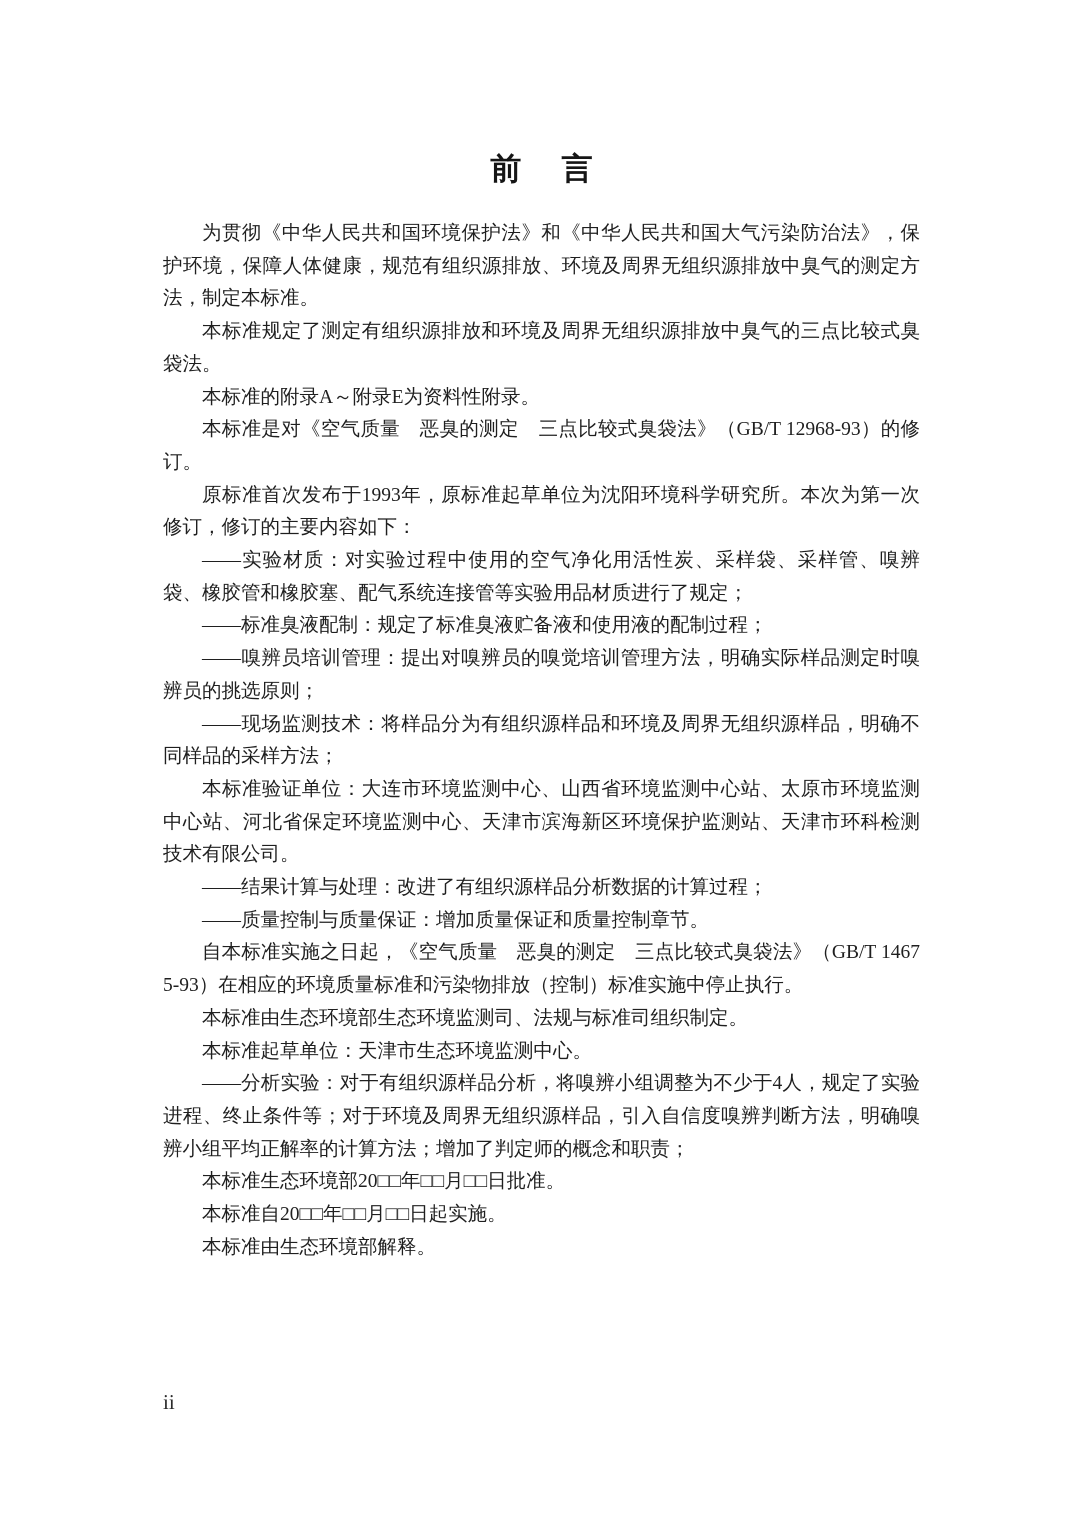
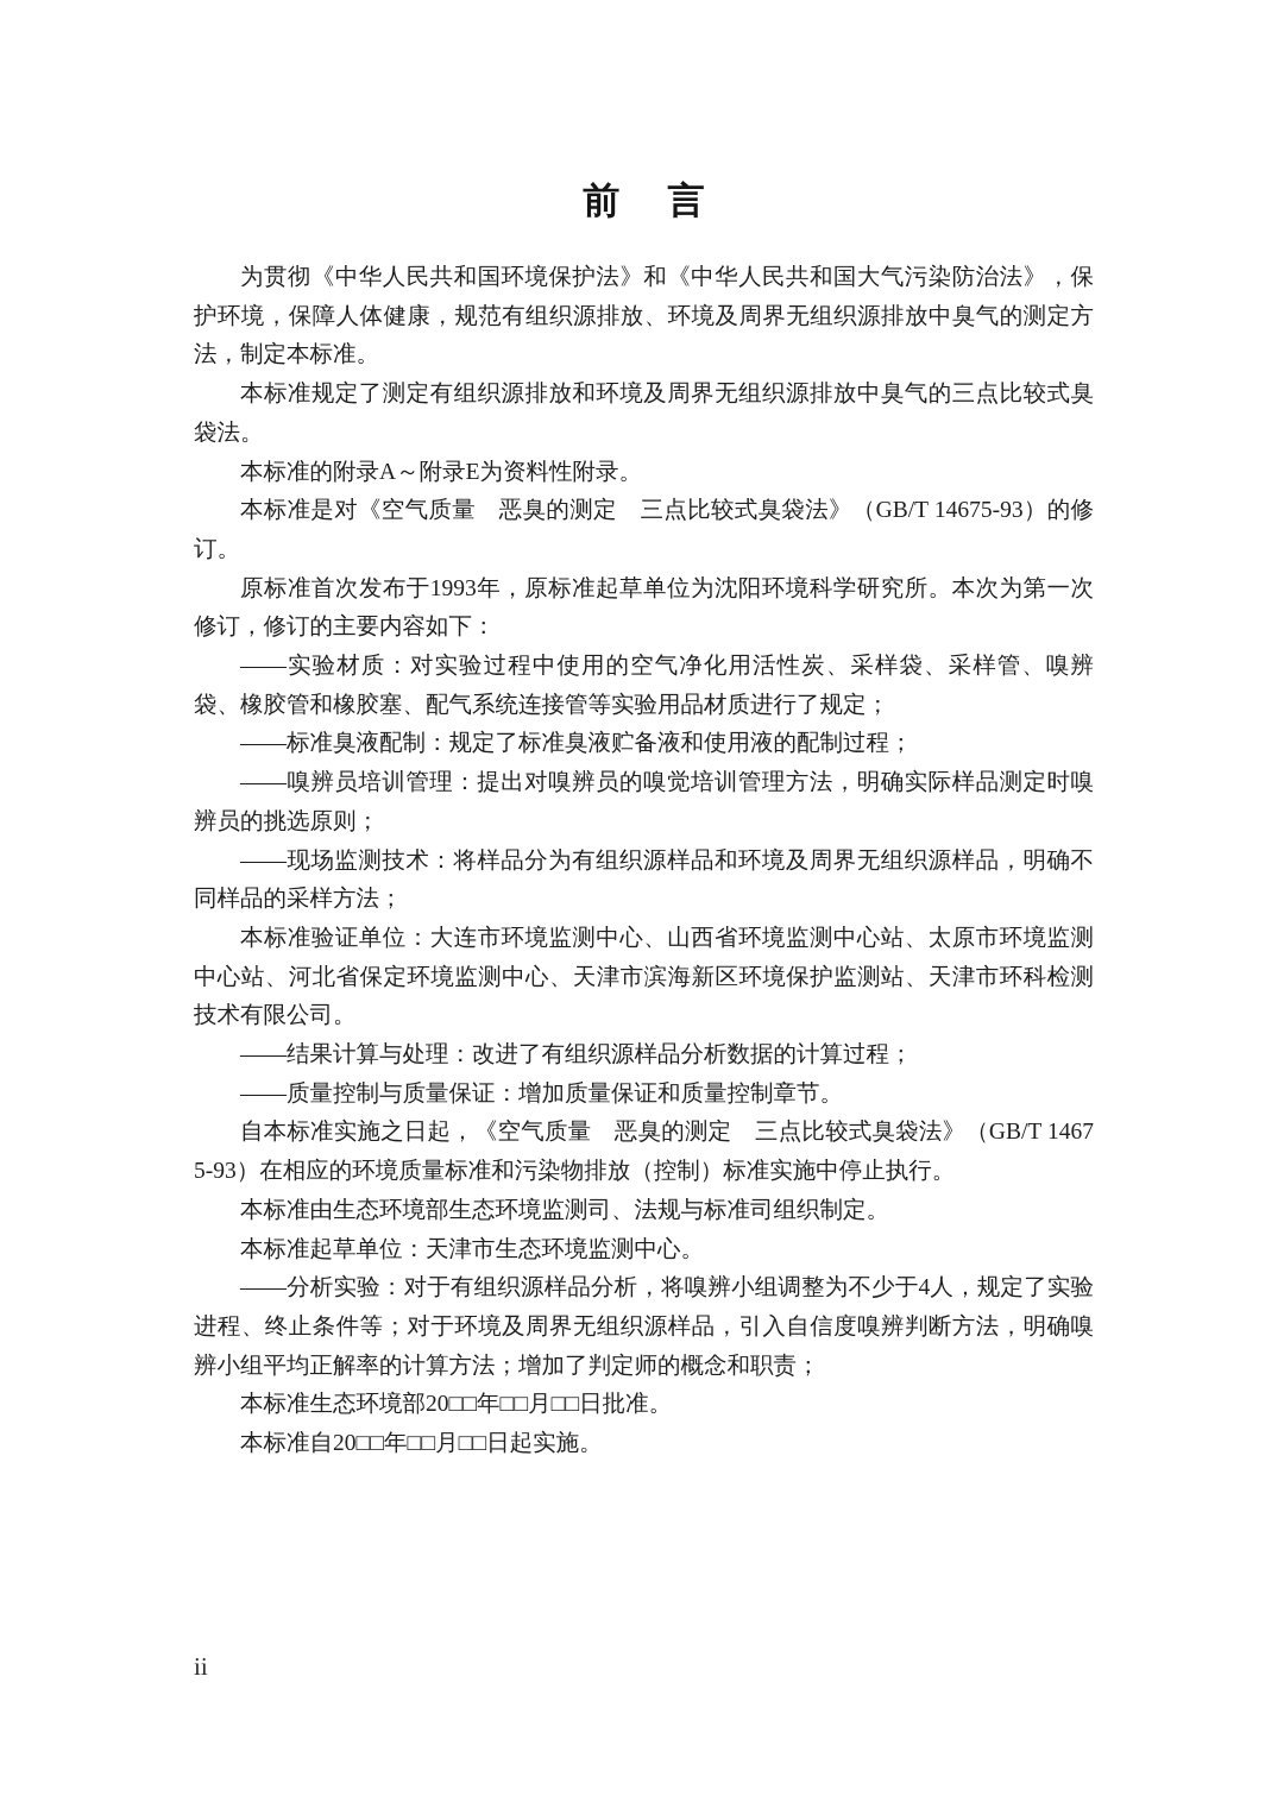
  前 言
  为贯彻《中华人民共和国环境保护法》和《中华人民共和国大气污染防治法》，保护环境，保障人体健康，规范有组织源排放、环境及周界无组织源排放中臭气的测定方法，制定本标准。
  本标准规定了测定有组织源排放和环境及周界无组织源排放中臭气的三点比较式臭袋法。
  本标准的附录A～附录E为资料性附录。
- 本标准是对《空气质量 恶臭的测定 三点比较式臭袋法》（GB/T 12968-93）的修订。
+ 本标准是对《空气质量 恶臭的测定 三点比较式臭袋法》（GB/T 14675-93）的修订。
  原标准首次发布于1993年，原标准起草单位为沈阳环境科学研究所。本次为第一次修订，修订的主要内容如下：
  ——实验材质：对实验过程中使用的空气净化用活性炭、采样袋、采样管、嗅辨袋、橡胶管和橡胶塞、配气系统连接管等实验用品材质进行了规定；
  ——标准臭液配制：规定了标准臭液贮备液和使用液的配制过程；
  ——嗅辨员培训管理：提出对嗅辨员的嗅觉培训管理方法，明确实际样品测定时嗅辨员的挑选原则；
  ——现场监测技术：将样品分为有组织源样品和环境及周界无组织源样品，明确不同样品的采样方法；
  本标准验证单位：大连市环境监测中心、山西省环境监测中心站、太原市环境监测中心站、河北省保定环境监测中心、天津市滨海新区环境保护监测站、天津市环科检测技术有限公司。
  ——结果计算与处理：改进了有组织源样品分析数据的计算过程；
  ——质量控制与质量保证：增加质量保证和质量控制章节。
  自本标准实施之日起，《空气质量 恶臭的测定 三点比较式臭袋法》（GB/T 14675-93）在相应的环境质量标准和污染物排放（控制）标准实施中停止执行。
  本标准由生态环境部生态环境监测司、法规与标准司组织制定。
  本标准起草单位：天津市生态环境监测中心。
  ——分析实验：对于有组织源样品分析，将嗅辨小组调整为不少于4人，规定了实验进程、终止条件等；对于环境及周界无组织源样品，引入自信度嗅辨判断方法，明确嗅辨小组平均正解率的计算方法；增加了判定师的概念和职责；
  本标准生态环境部20□□年□□月□□日批准。
  本标准自20□□年□□月□□日起实施。
- 本标准由生态环境部解释。
  ii
